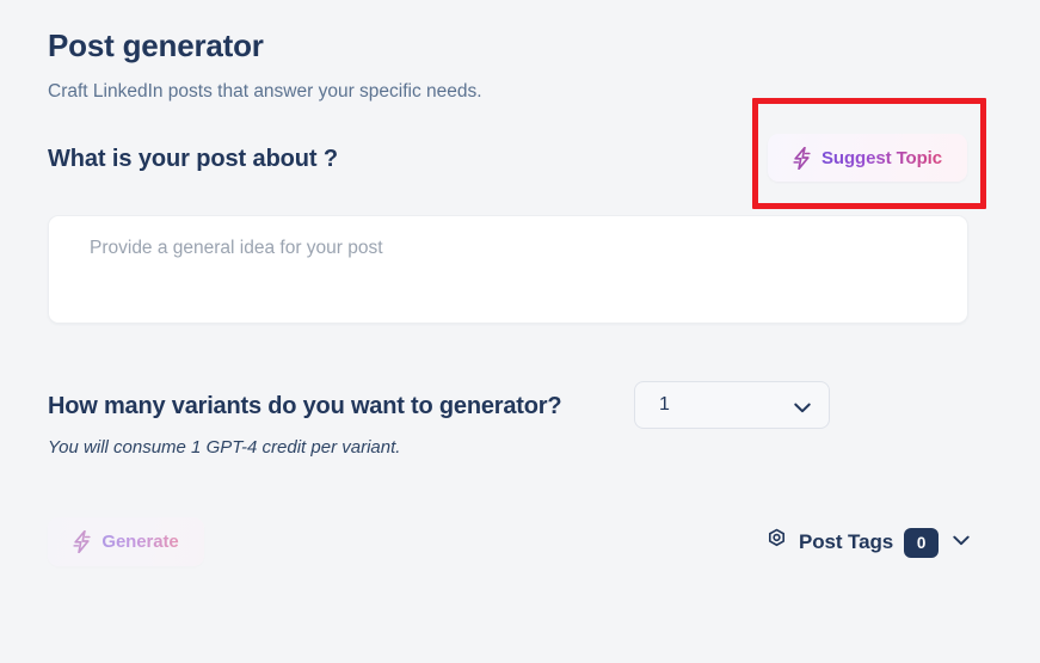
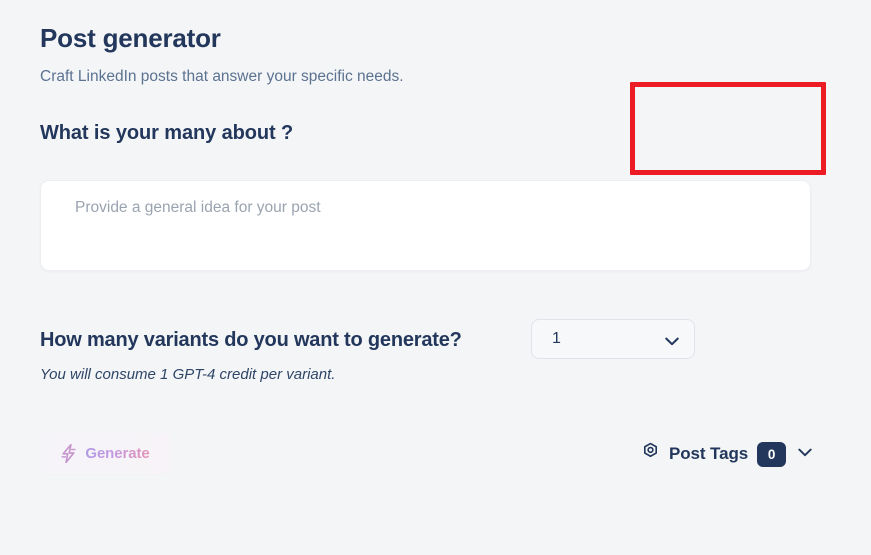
  Post generator
  Craft LinkedIn posts that answer your specific needs.
- What is your post about ?
+ What is your many about ?
- Suggest Topic
  Provide a general idea for your post
- How many variants do you want to generator?
+ How many variants do you want to generate?
  You will consume 1 GPT-4 credit per variant.
  1
  Generate
  Post Tags
  0
